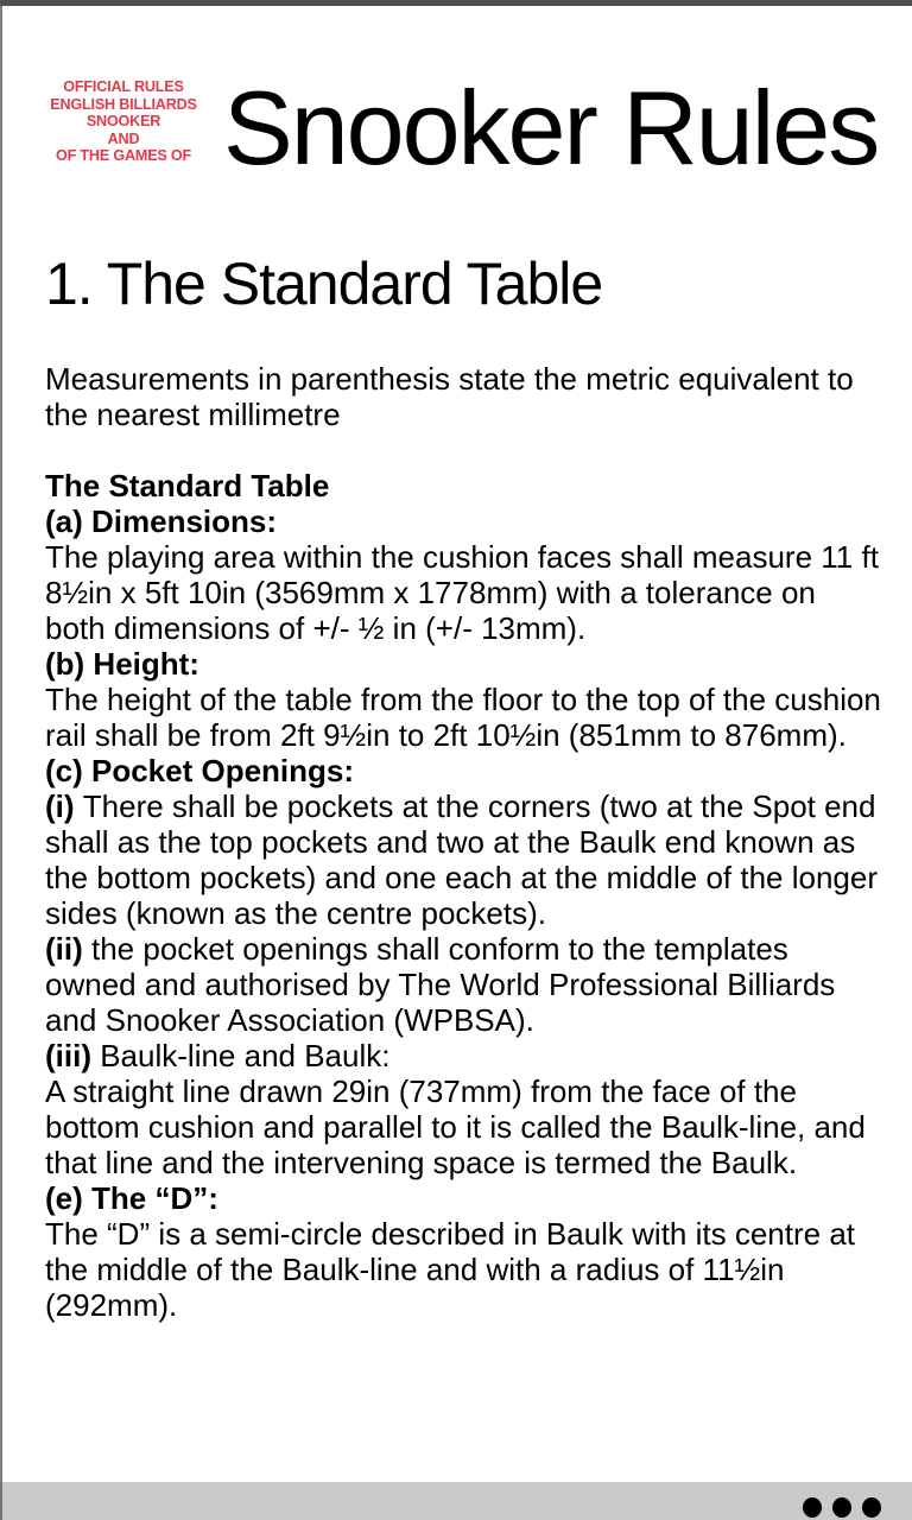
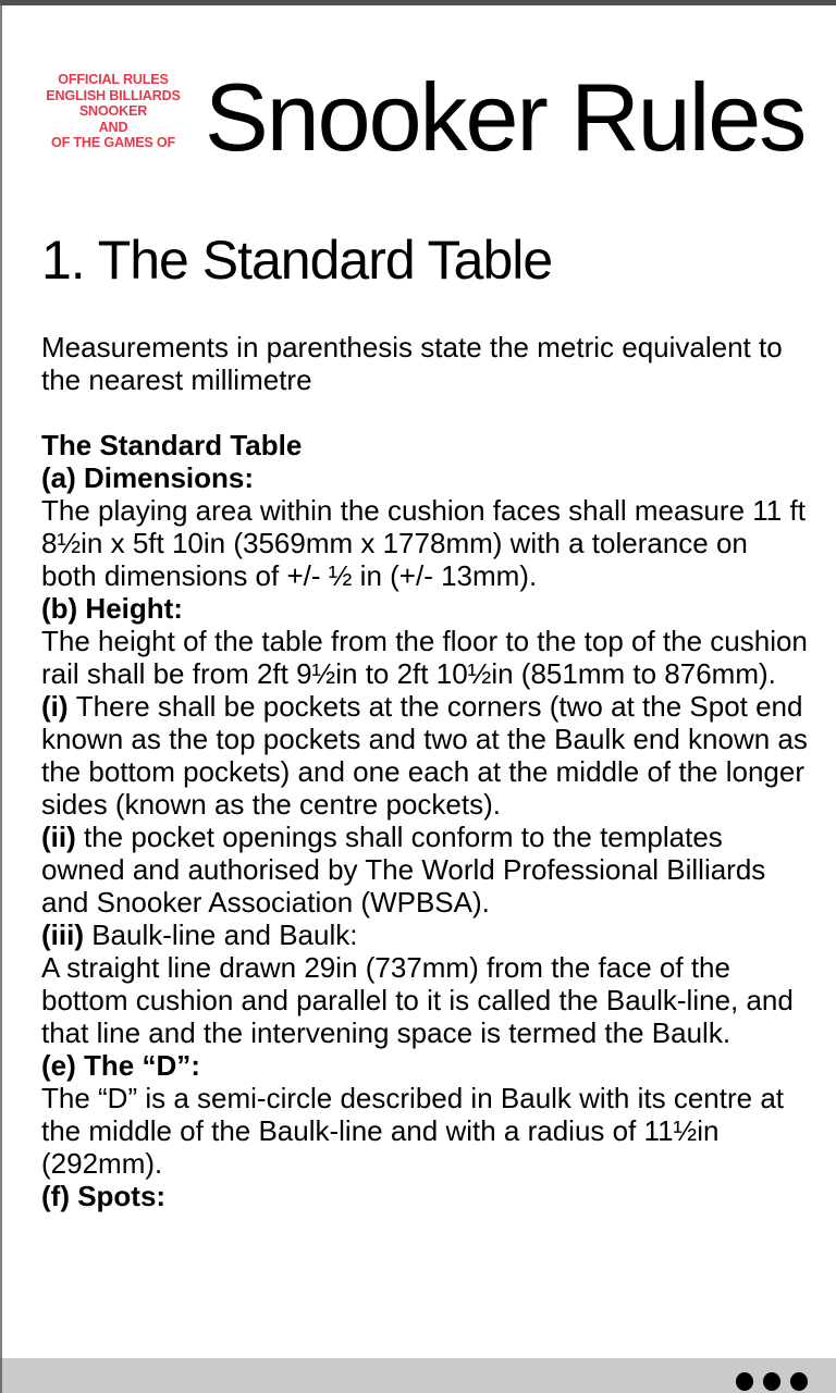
  OFFICIAL RULES
  ENGLISH BILLIARDS
  SNOOKER
  AND
  OF THE GAMES OF
  Snooker Rules
  1. The Standard Table
  Measurements in parenthesis state the metric equivalent to the nearest millimetre
  The Standard Table
  (a) Dimensions:
  The playing area within the cushion faces shall measure 11 ft 8½in x 5ft 10in (3569mm x 1778mm) with a tolerance on both dimensions of +/- ½ in (+/- 13mm).
  (b) Height:
  The height of the table from the floor to the top of the cushion rail shall be from 2ft 9½in to 2ft 10½in (851mm to 876mm).
- (c) Pocket Openings:
- (i) There shall be pockets at the corners (two at the Spot end shall as the top pockets and two at the Baulk end known as the bottom pockets) and one each at the middle of the longer sides (known as the centre pockets).
+ (i) There shall be pockets at the corners (two at the Spot end known as the top pockets and two at the Baulk end known as the bottom pockets) and one each at the middle of the longer sides (known as the centre pockets).
  (ii) the pocket openings shall conform to the templates owned and authorised by The World Professional Billiards and Snooker Association (WPBSA).
  (iii) Baulk-line and Baulk:
  A straight line drawn 29in (737mm) from the face of the bottom cushion and parallel to it is called the Baulk-line, and that line and the intervening space is termed the Baulk.
  (e) The “D”:
  The “D” is a semi-circle described in Baulk with its centre at the middle of the Baulk-line and with a radius of 11½in (292mm).
+ (f) Spots:
